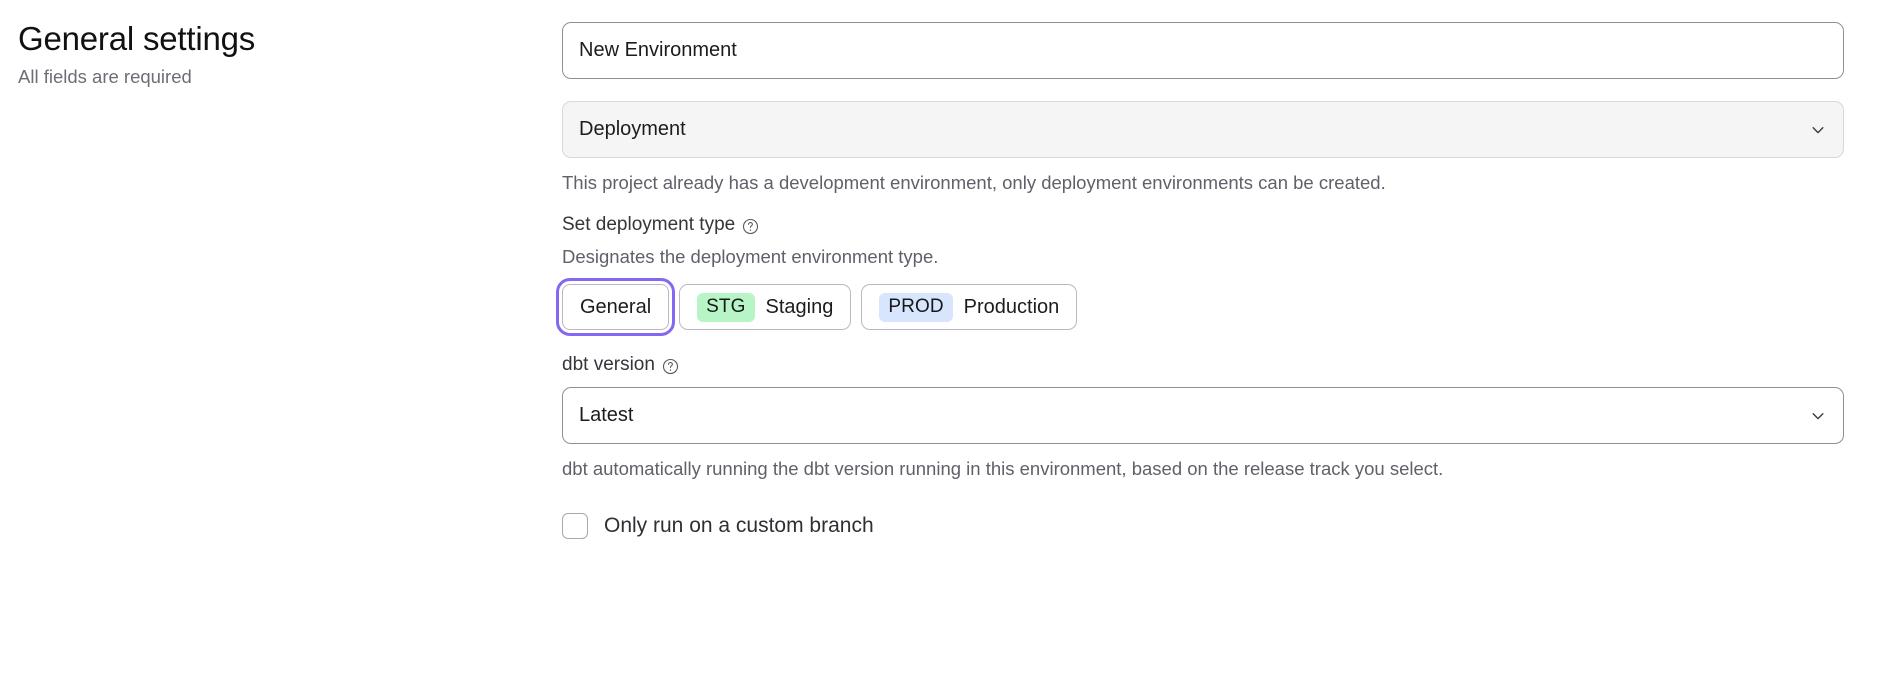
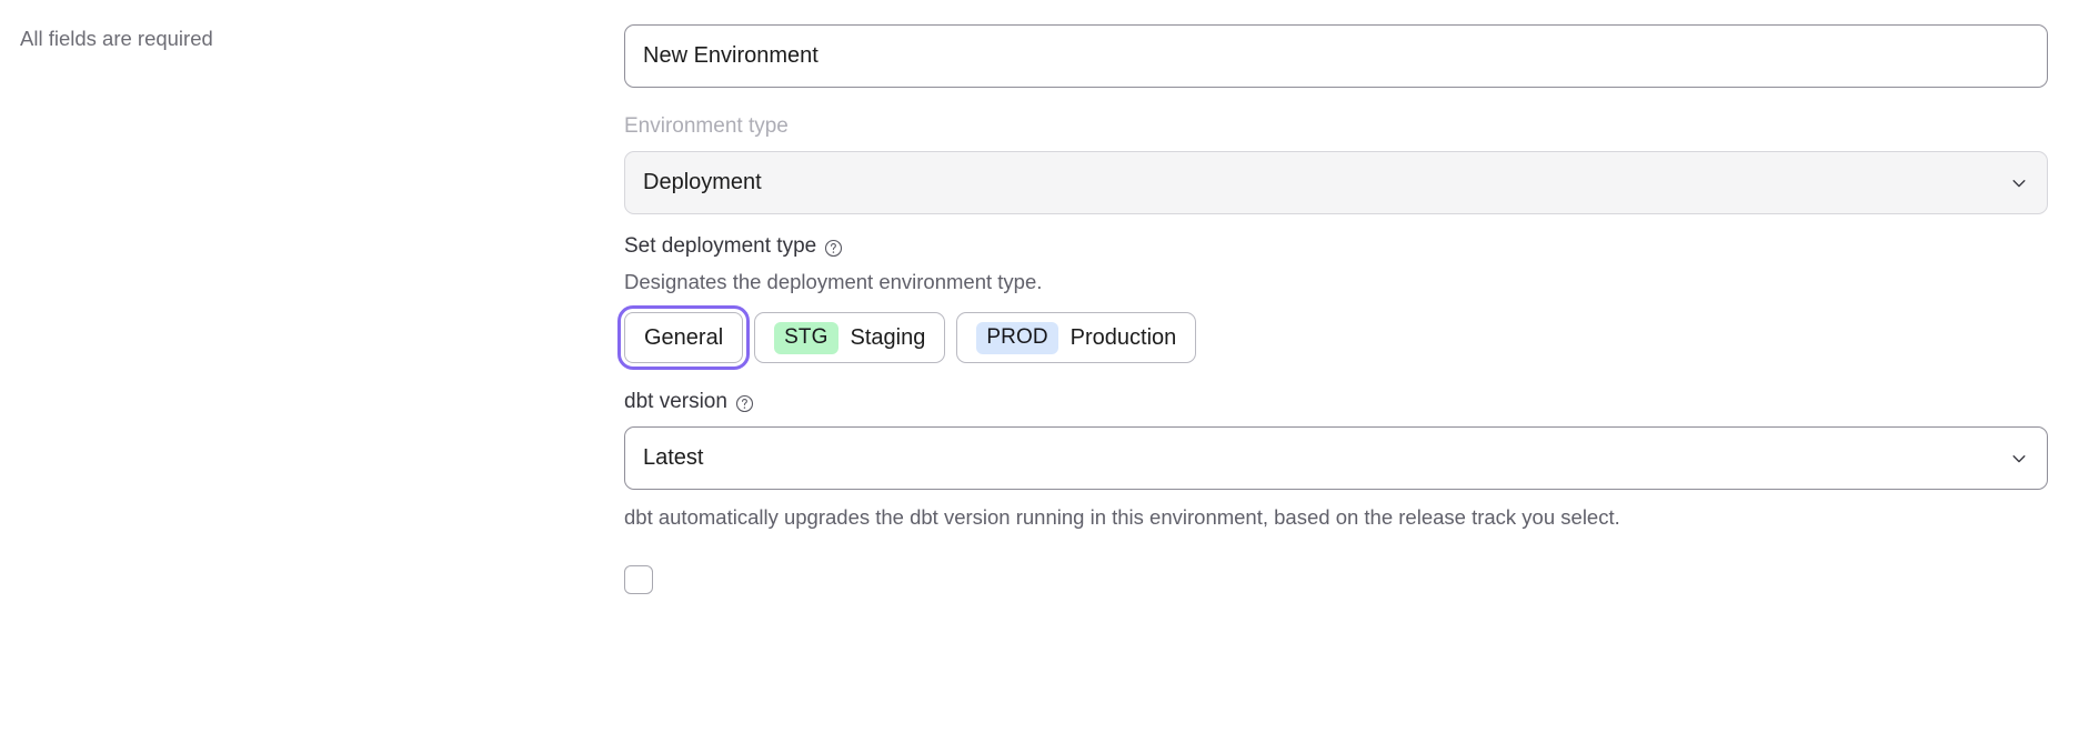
- General settings
  All fields are required
  New Environment
+ Environment type
  Deployment
- This project already has a development environment, only deployment environments can be created.
  Set deployment type
  Designates the deployment environment type.
  General
  STG
  Staging
  PROD
  Production
  dbt version
  Latest
- dbt automatically running the dbt version running in this environment, based on the release track you select.
+ dbt automatically upgrades the dbt version running in this environment, based on the release track you select.
- Only run on a custom branch
